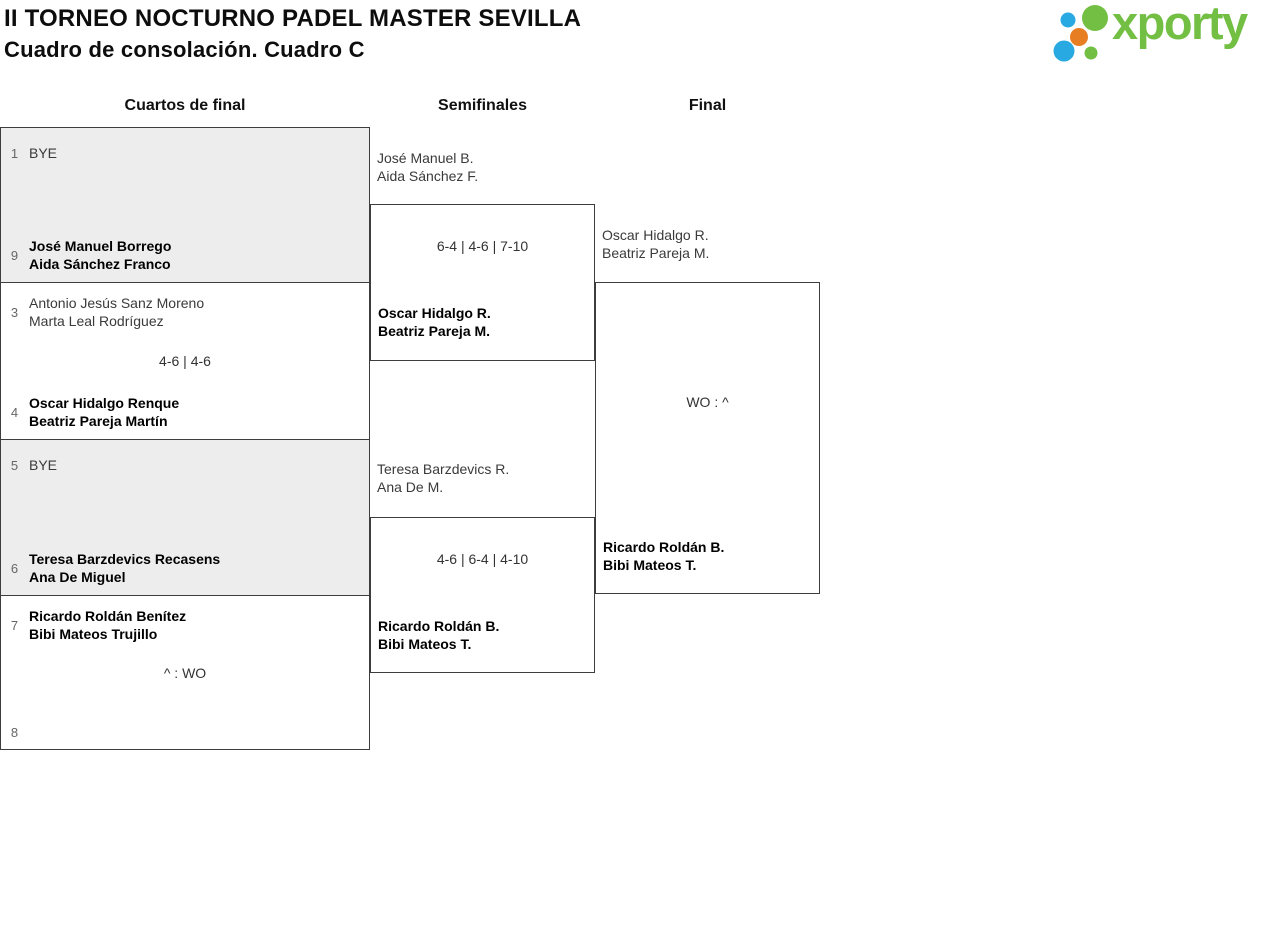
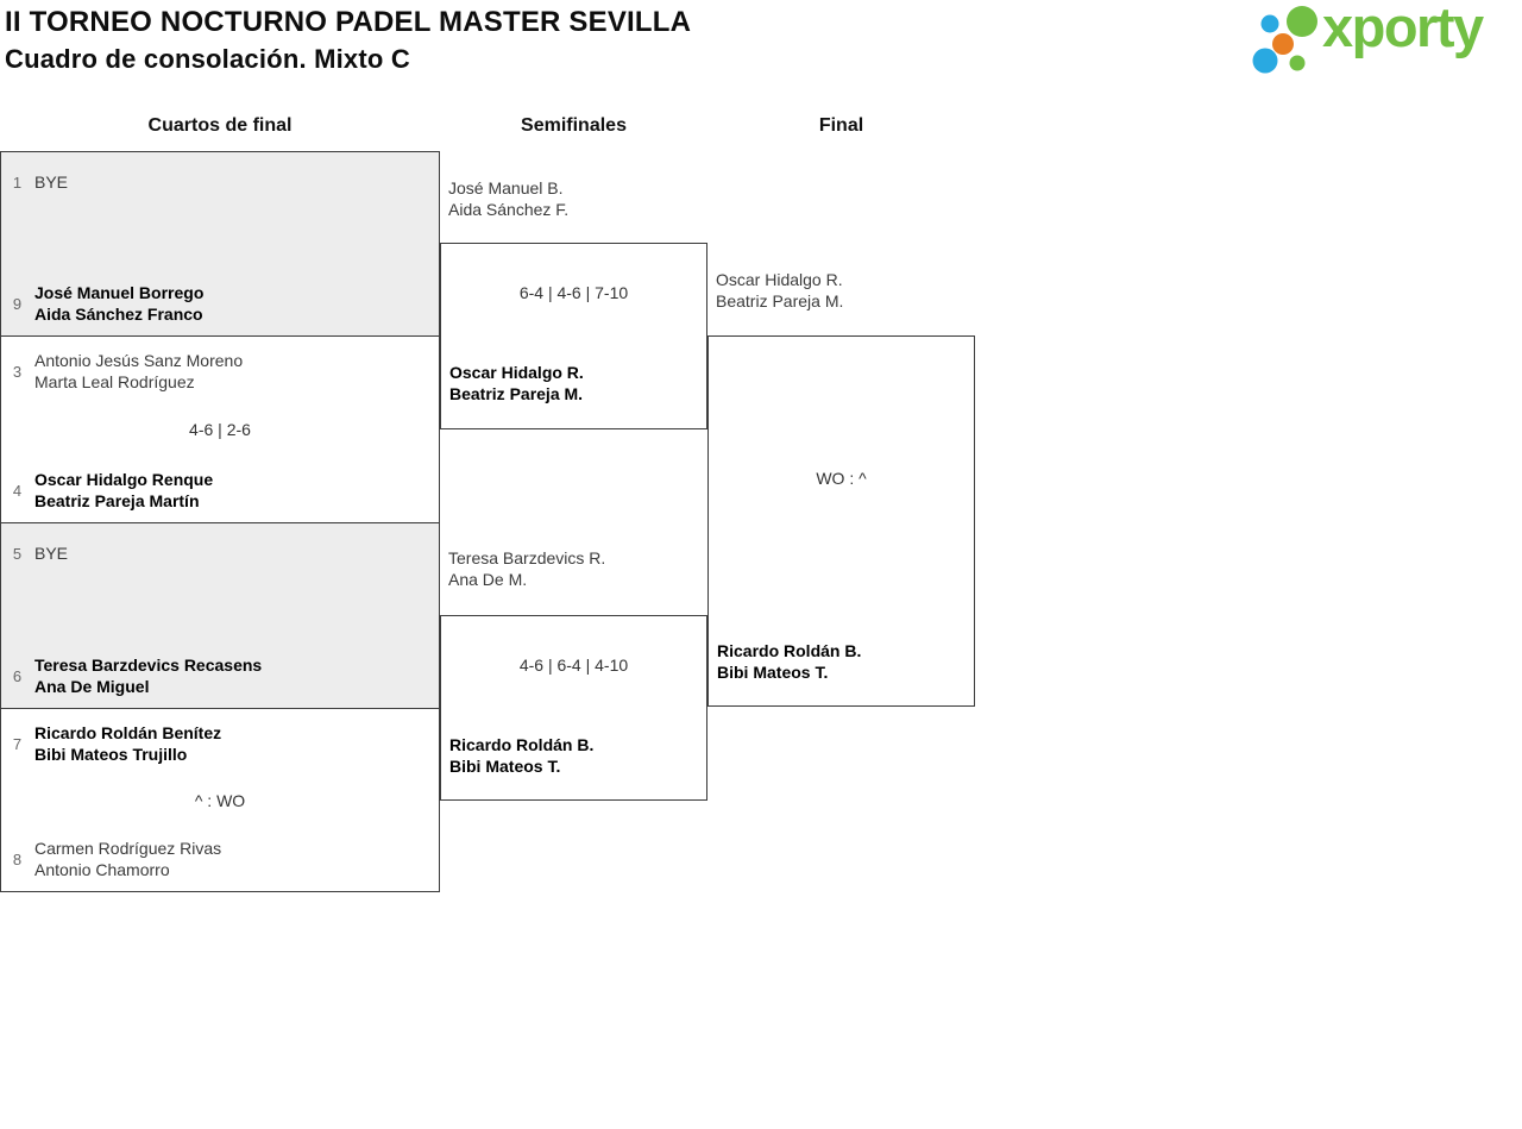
  II TORNEO NOCTURNO PADEL MASTER SEVILLA
- Cuadro de consolación. Cuadro C
+ Cuadro de consolación. Mixto C
  xporty
  Cuartos de final
  Semifinales
  Final
  1
  BYE
  9
  José Manuel Borrego
  Aida Sánchez Franco
  3
  Antonio Jesús Sanz Moreno
  Marta Leal Rodríguez
- 4-6 | 4-6
+ 4-6 | 2-6
  4
  Oscar Hidalgo Renque
  Beatriz Pareja Martín
  5
  BYE
  6
  Teresa Barzdevics Recasens
  Ana De Miguel
  7
  Ricardo Roldán Benítez
  Bibi Mateos Trujillo
  ^ : WO
  8
+ Carmen Rodríguez Rivas
+ Antonio Chamorro
  José Manuel B.
  Aida Sánchez F.
  Teresa Barzdevics R.
  Ana De M.
  6-4 | 4-6 | 7-10
  Oscar Hidalgo R.
  Beatriz Pareja M.
  4-6 | 6-4 | 4-10
  Ricardo Roldán B.
  Bibi Mateos T.
  Oscar Hidalgo R.
  Beatriz Pareja M.
  WO : ^
  Ricardo Roldán B.
  Bibi Mateos T.
